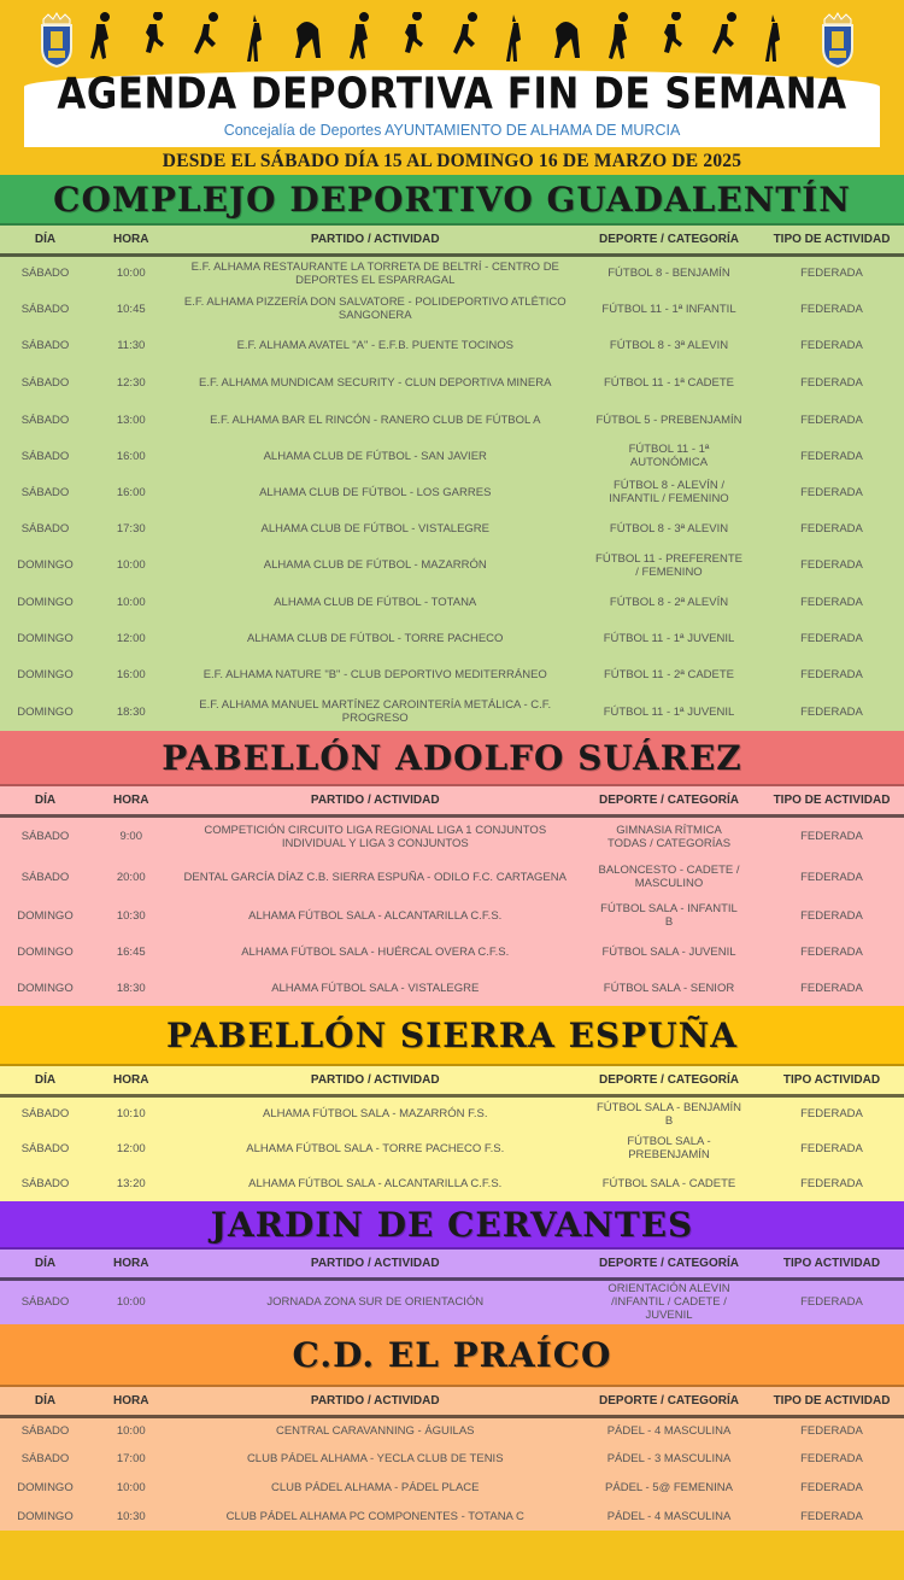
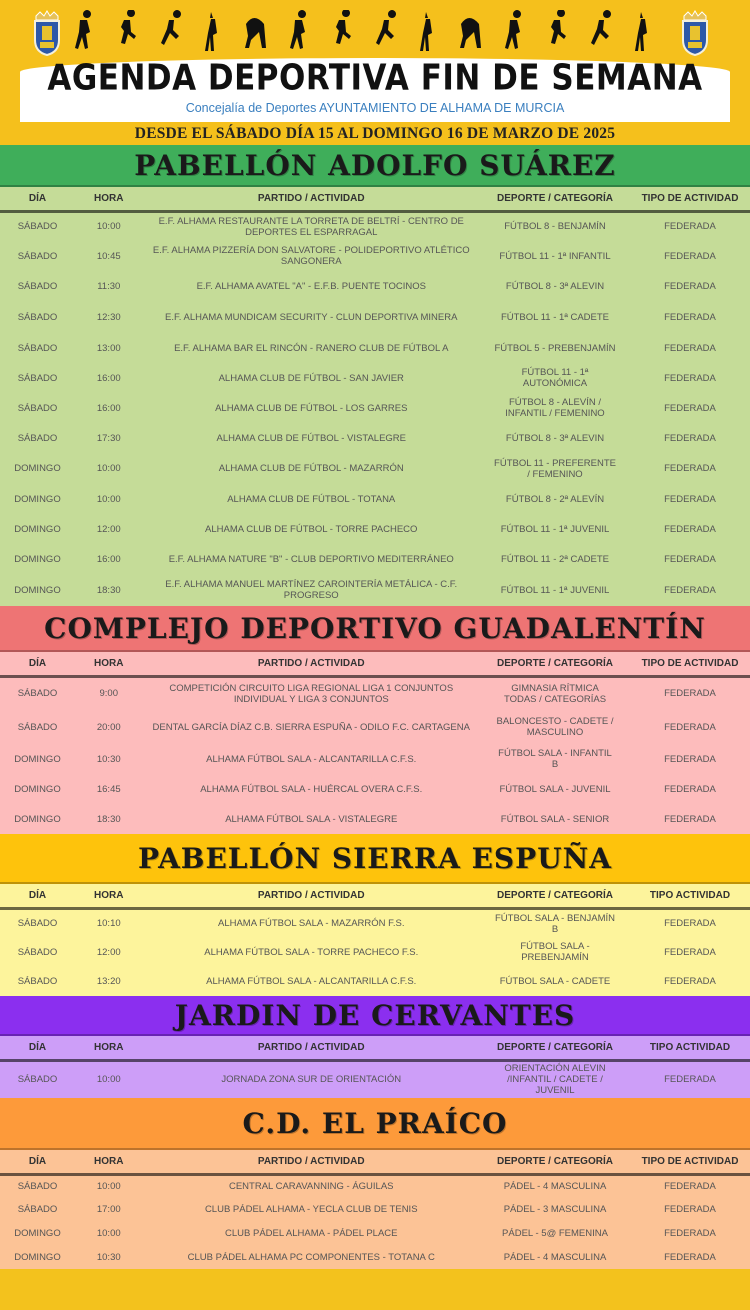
  AGENDA DEPORTIVA FIN DE SEMANA
  Concejalía de Deportes AYUNTAMIENTO DE ALHAMA DE MURCIA
  DESDE EL SÁBADO DÍA 15 AL DOMINGO 16 DE MARZO DE 2025
- COMPLEJO DEPORTIVO GUADALENTÍN
+ PABELLÓN ADOLFO SUÁREZ
  DÍA	HORA	PARTIDO / ACTIVIDAD	DEPORTE / CATEGORÍA	TIPO DE ACTIVIDAD
  SÁBADO	10:00	E.F. ALHAMA RESTAURANTE LA TORRETA DE BELTRÍ - CENTRO DE DEPORTES EL ESPARRAGAL	FÚTBOL 8 - BENJAMÍN	FEDERADA
  SÁBADO	10:45	E.F. ALHAMA PIZZERÍA DON SALVATORE - POLIDEPORTIVO ATLÉTICO SANGONERA	FÚTBOL 11 - 1ª INFANTIL	FEDERADA
  SÁBADO	11:30	E.F. ALHAMA AVATEL "A" - E.F.B. PUENTE TOCINOS	FÚTBOL 8 - 3ª ALEVIN	FEDERADA
  SÁBADO	12:30	E.F. ALHAMA MUNDICAM SECURITY - CLUN DEPORTIVA MINERA	FÚTBOL 11 - 1ª CADETE	FEDERADA
  SÁBADO	13:00	E.F. ALHAMA BAR EL RINCÓN - RANERO CLUB DE FÚTBOL A	FÚTBOL 5 - PREBENJAMÍN	FEDERADA
  SÁBADO	16:00	ALHAMA CLUB DE FÚTBOL - SAN JAVIER	FÚTBOL 11 - 1ª AUTONÓMICA	FEDERADA
  SÁBADO	16:00	ALHAMA CLUB DE FÚTBOL - LOS GARRES	FÚTBOL 8 - ALEVÍN / INFANTIL / FEMENINO	FEDERADA
  SÁBADO	17:30	ALHAMA CLUB DE FÚTBOL - VISTALEGRE	FÚTBOL 8 - 3ª ALEVIN	FEDERADA
  DOMINGO	10:00	ALHAMA CLUB DE FÚTBOL - MAZARRÓN	FÚTBOL 11 - PREFERENTE / FEMENINO	FEDERADA
  DOMINGO	10:00	ALHAMA CLUB DE FÚTBOL - TOTANA	FÚTBOL 8 - 2ª ALEVÍN	FEDERADA
  DOMINGO	12:00	ALHAMA CLUB DE FÚTBOL - TORRE PACHECO	FÚTBOL 11 - 1ª JUVENIL	FEDERADA
  DOMINGO	16:00	E.F. ALHAMA NATURE "B" - CLUB DEPORTIVO MEDITERRÁNEO	FÚTBOL 11 - 2ª CADETE	FEDERADA
  DOMINGO	18:30	E.F. ALHAMA MANUEL MARTÍNEZ CAROINTERÍA METÁLICA - C.F. PROGRESO	FÚTBOL 11 - 1ª JUVENIL	FEDERADA
- PABELLÓN ADOLFO SUÁREZ
+ COMPLEJO DEPORTIVO GUADALENTÍN
  DÍA	HORA	PARTIDO / ACTIVIDAD	DEPORTE / CATEGORÍA	TIPO DE ACTIVIDAD
  SÁBADO	9:00	COMPETICIÓN CIRCUITO LIGA REGIONAL LIGA 1 CONJUNTOS INDIVIDUAL Y LIGA 3 CONJUNTOS	GIMNASIA RÍTMICA TODAS / CATEGORÍAS	FEDERADA
  SÁBADO	20:00	DENTAL GARCÍA DÍAZ C.B. SIERRA ESPUÑA - ODILO F.C. CARTAGENA	BALONCESTO - CADETE / MASCULINO	FEDERADA
  DOMINGO	10:30	ALHAMA FÚTBOL SALA - ALCANTARILLA C.F.S.	FÚTBOL SALA - INFANTIL B	FEDERADA
  DOMINGO	16:45	ALHAMA FÚTBOL SALA - HUÉRCAL OVERA C.F.S.	FÚTBOL SALA - JUVENIL	FEDERADA
  DOMINGO	18:30	ALHAMA FÚTBOL SALA - VISTALEGRE	FÚTBOL SALA - SENIOR	FEDERADA
  PABELLÓN SIERRA ESPUÑA
  DÍA	HORA	PARTIDO / ACTIVIDAD	DEPORTE / CATEGORÍA	TIPO ACTIVIDAD
  SÁBADO	10:10	ALHAMA FÚTBOL SALA - MAZARRÓN F.S.	FÚTBOL SALA - BENJAMÍN B	FEDERADA
  SÁBADO	12:00	ALHAMA FÚTBOL SALA - TORRE PACHECO F.S.	FÚTBOL SALA - PREBENJAMÍN	FEDERADA
  SÁBADO	13:20	ALHAMA FÚTBOL SALA - ALCANTARILLA C.F.S.	FÚTBOL SALA - CADETE	FEDERADA
  JARDIN DE CERVANTES
  DÍA	HORA	PARTIDO / ACTIVIDAD	DEPORTE / CATEGORÍA	TIPO ACTIVIDAD
  SÁBADO	10:00	JORNADA ZONA SUR DE ORIENTACIÓN	ORIENTACIÓN ALEVIN /INFANTIL / CADETE / JUVENIL	FEDERADA
  C.D. EL PRAÍCO
  DÍA	HORA	PARTIDO / ACTIVIDAD	DEPORTE / CATEGORÍA	TIPO DE ACTIVIDAD
  SÁBADO	10:00	CENTRAL CARAVANNING - ÁGUILAS	PÁDEL - 4 MASCULINA	FEDERADA
  SÁBADO	17:00	CLUB PÁDEL ALHAMA - YECLA CLUB DE TENIS	PÁDEL - 3 MASCULINA	FEDERADA
  DOMINGO	10:00	CLUB PÁDEL ALHAMA - PÁDEL PLACE	PÁDEL - 5@ FEMENINA	FEDERADA
  DOMINGO	10:30	CLUB PÁDEL ALHAMA PC COMPONENTES - TOTANA C	PÁDEL - 4 MASCULINA	FEDERADA
